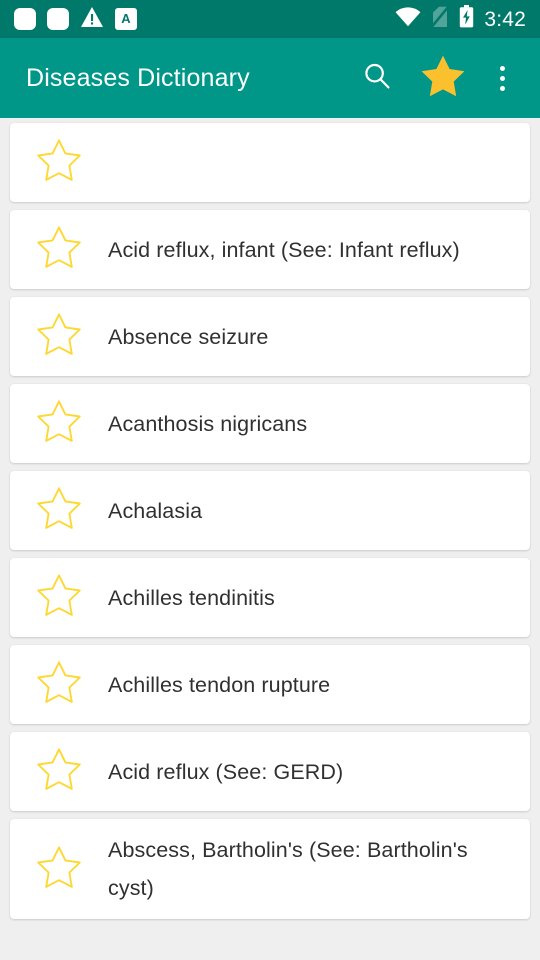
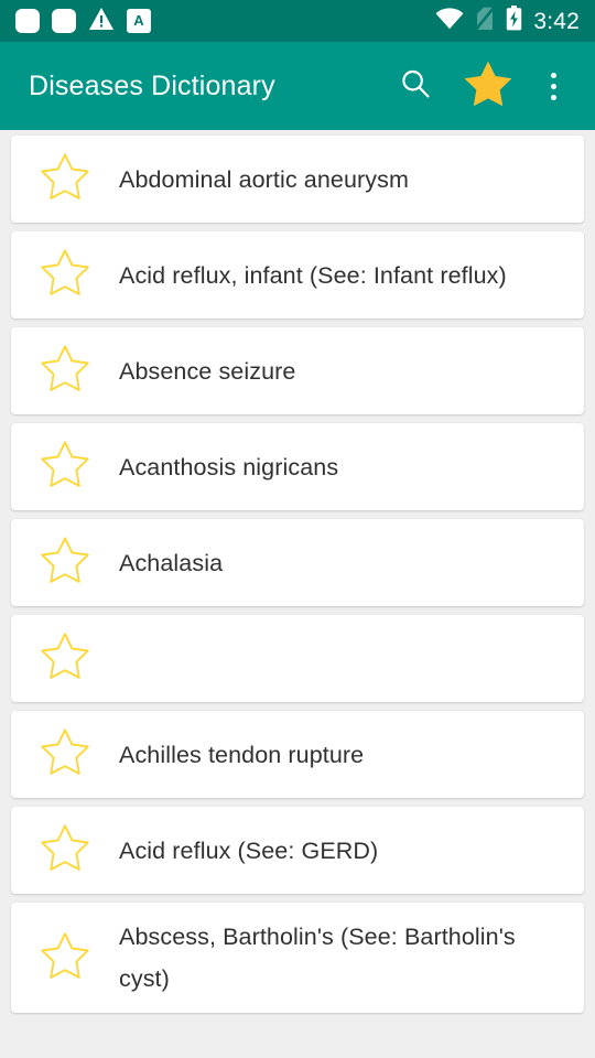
  A
  3:42
  Diseases Dictionary
+ Abdominal aortic aneurysm
  Acid reflux, infant (See: Infant reflux)
  Absence seizure
  Acanthosis nigricans
  Achalasia
- Achilles tendinitis
  Achilles tendon rupture
  Acid reflux (See: GERD)
  Abscess, Bartholin's (See: Bartholin's cyst)
